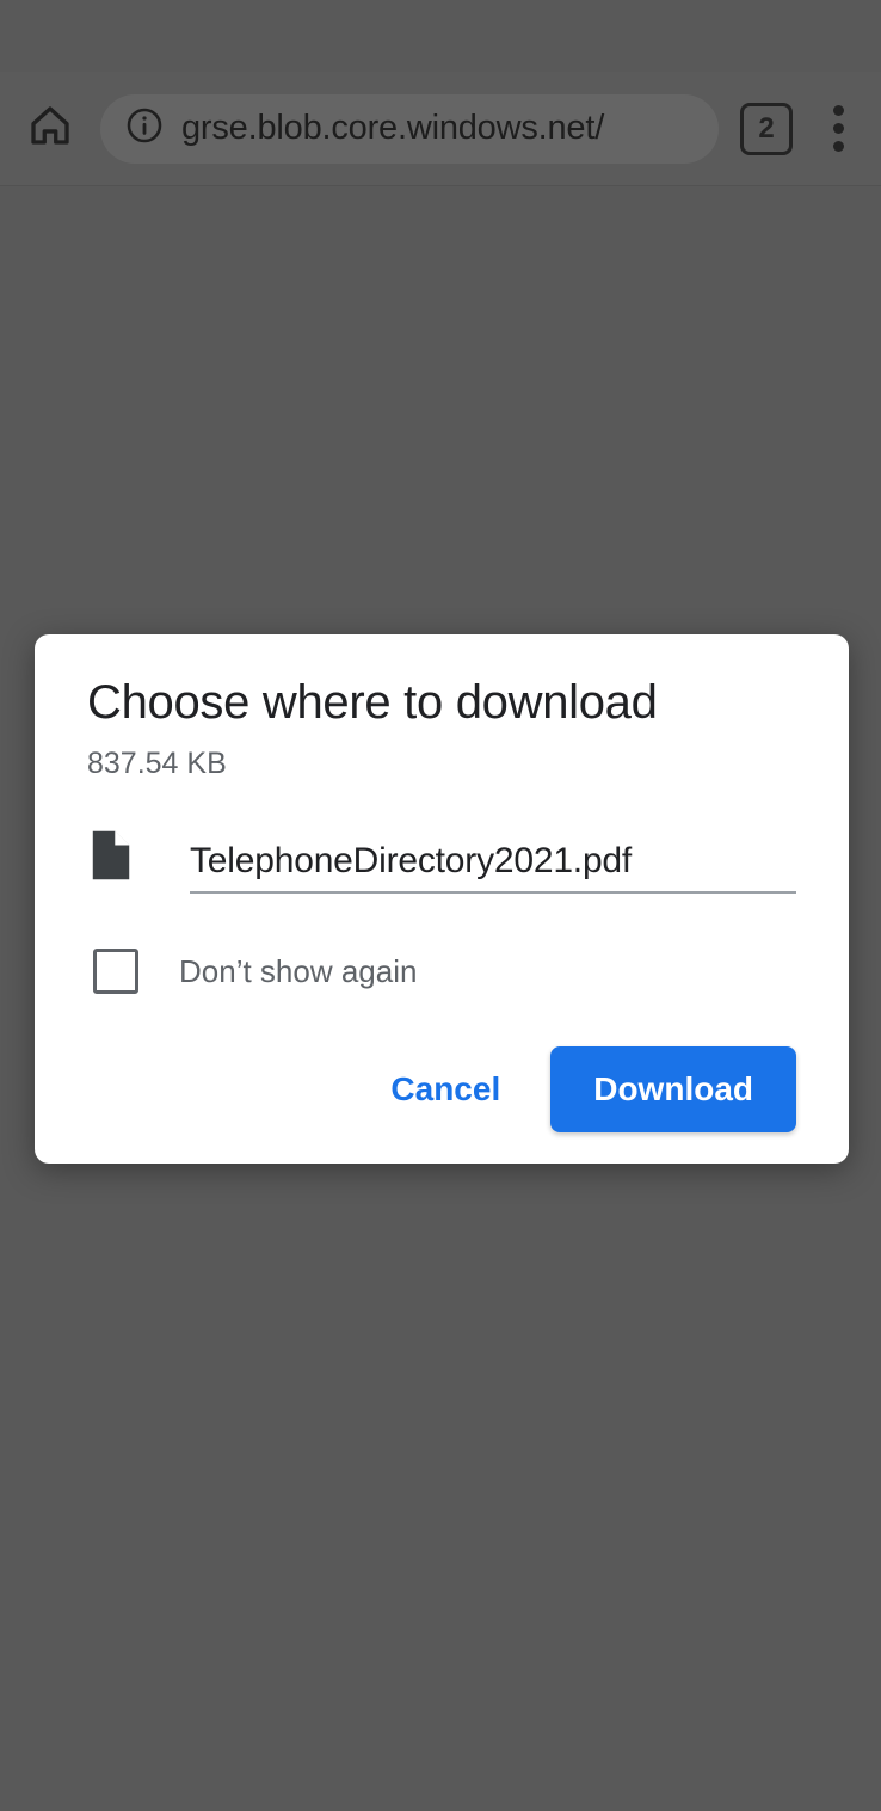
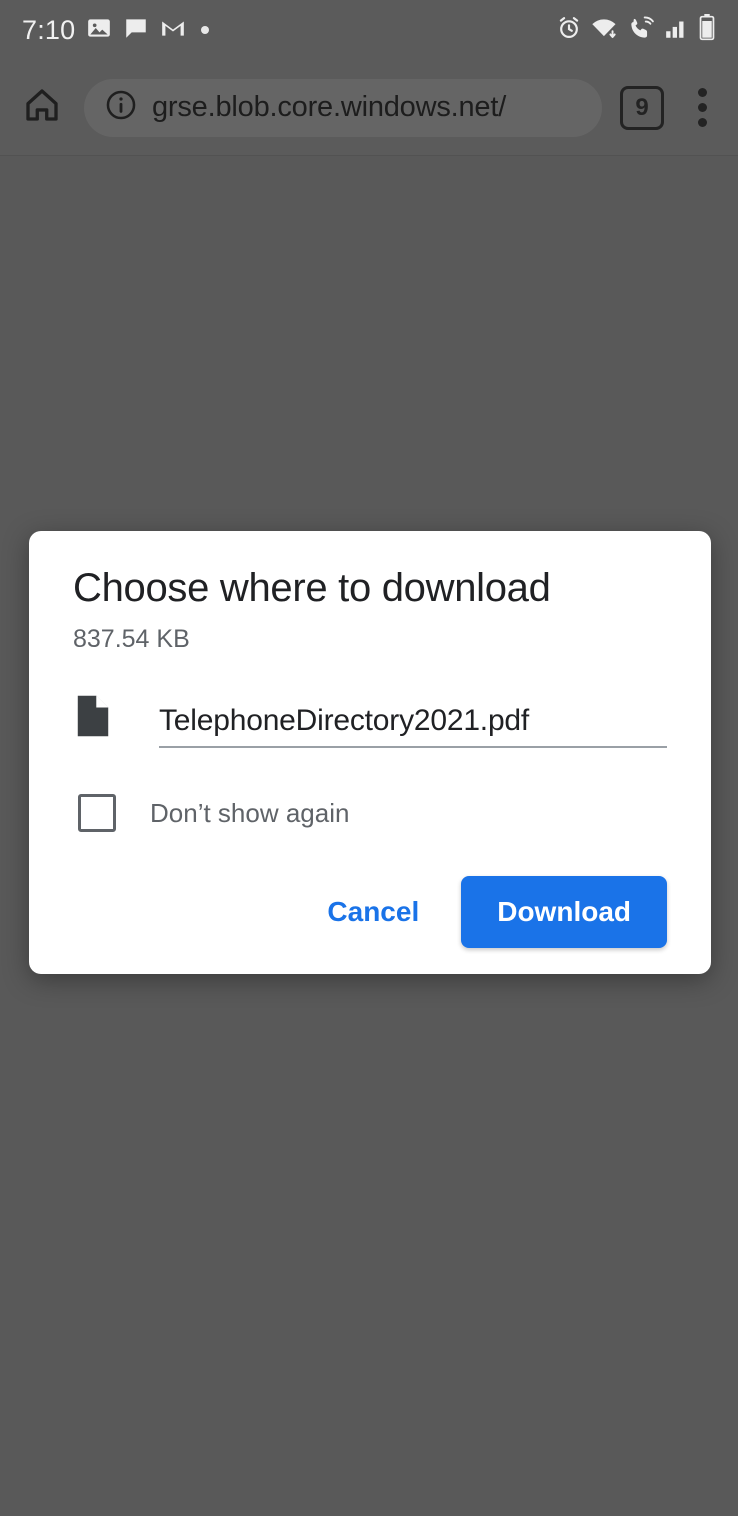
+ 7:10
  grse.blob.core.windows.net/
- 2
+ 9
  Choose where to download
  837.54 KB
  TelephoneDirectory2021.pdf
  Don’t show again
  Cancel
  Download
